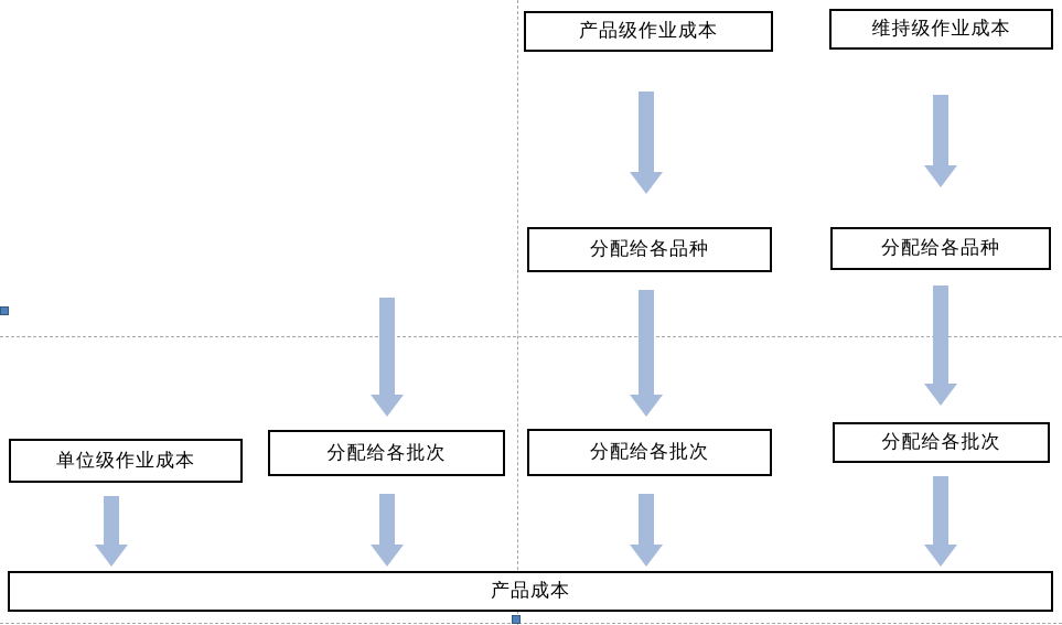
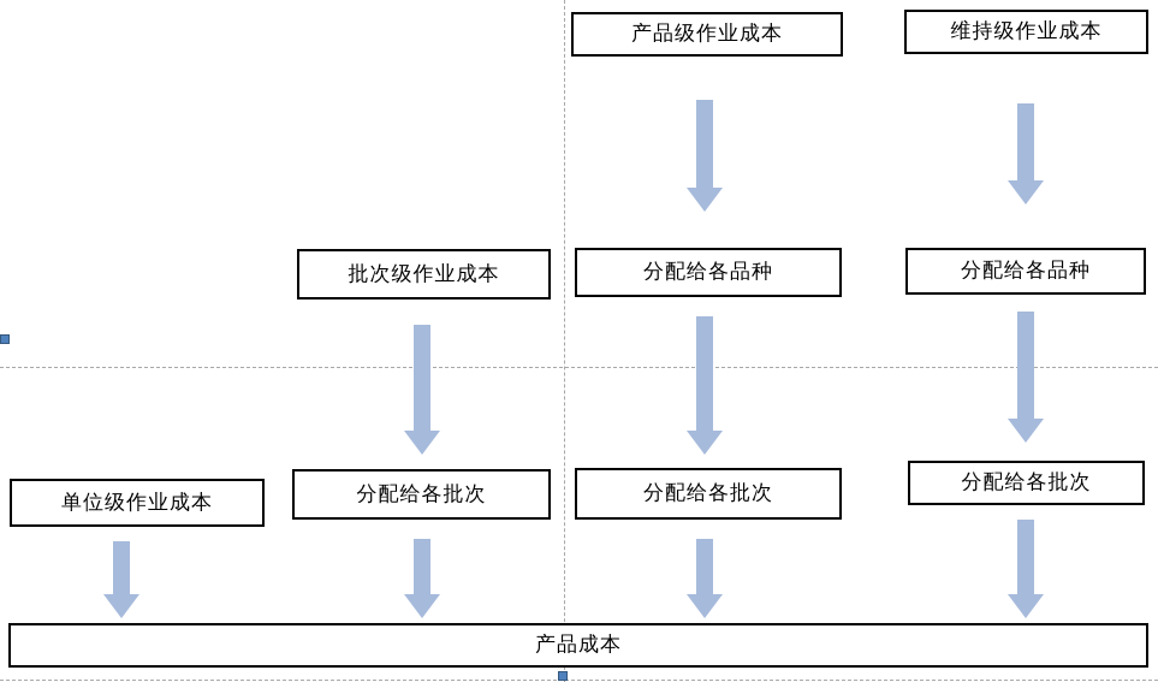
  产品级作业成本
  维持级作业成本
+ 批次级作业成本
  分配给各品种
  分配给各品种
  单位级作业成本
  分配给各批次
  分配给各批次
  分配给各批次
  产品成本
